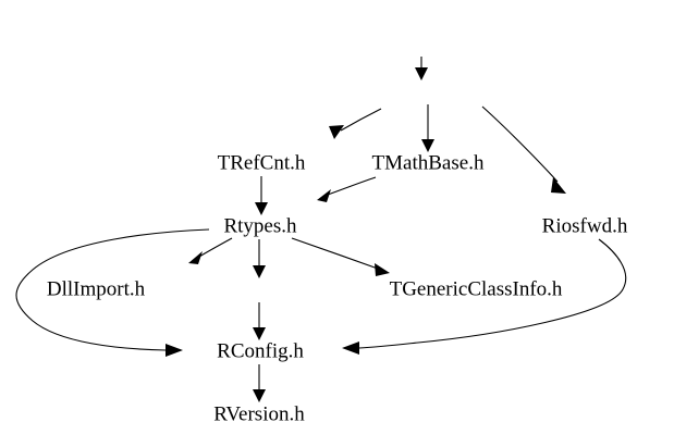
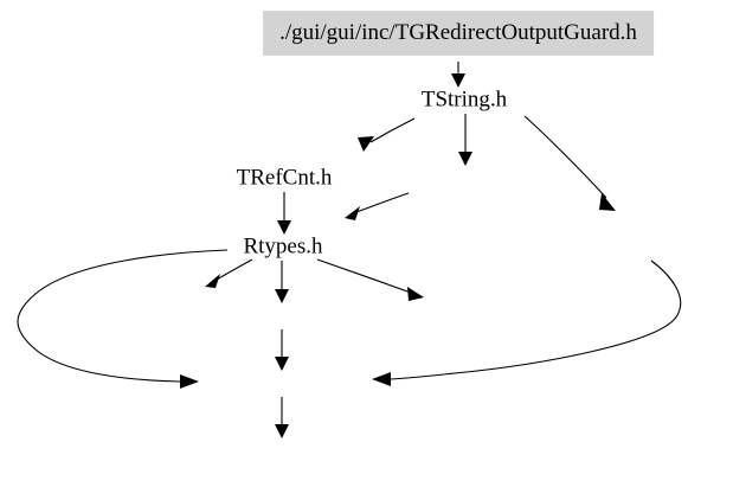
+ ./gui/gui/inc/TGRedirectOutputGuard.h
+ TString.h
  TRefCnt.h
- TMathBase.h
  Rtypes.h
- Riosfwd.h
- DllImport.h
- TGenericClassInfo.h
- RConfig.h
- RVersion.h
